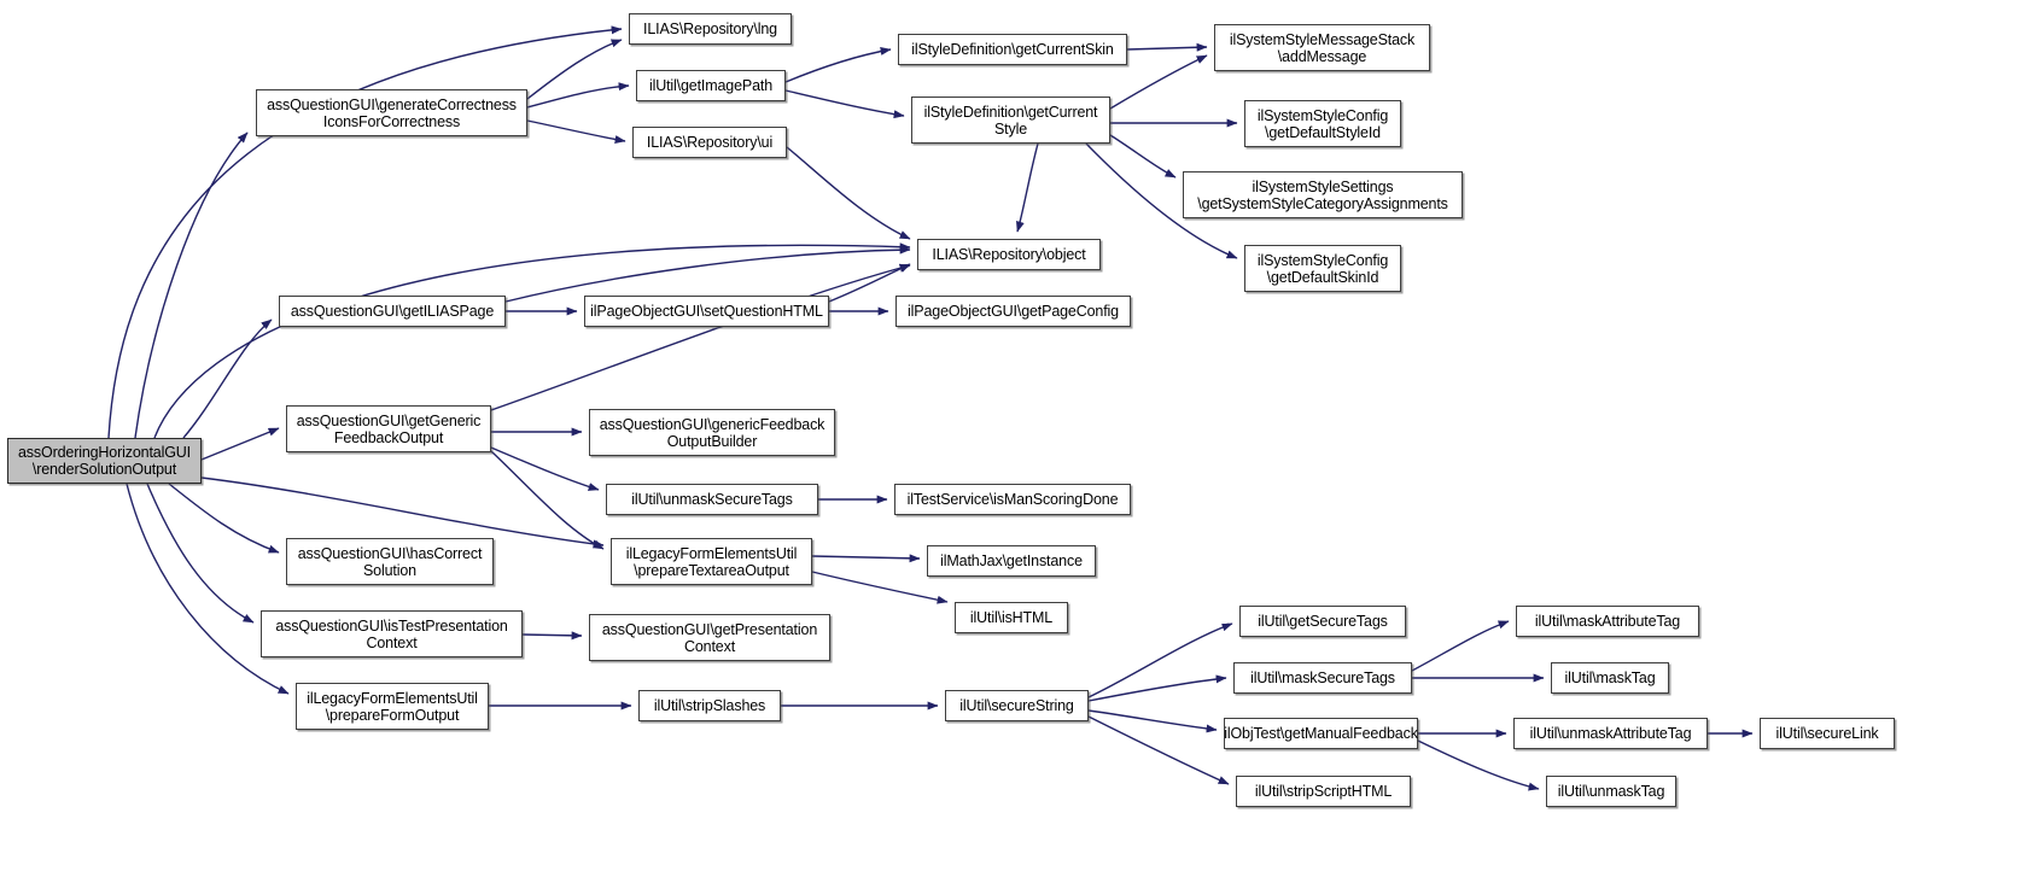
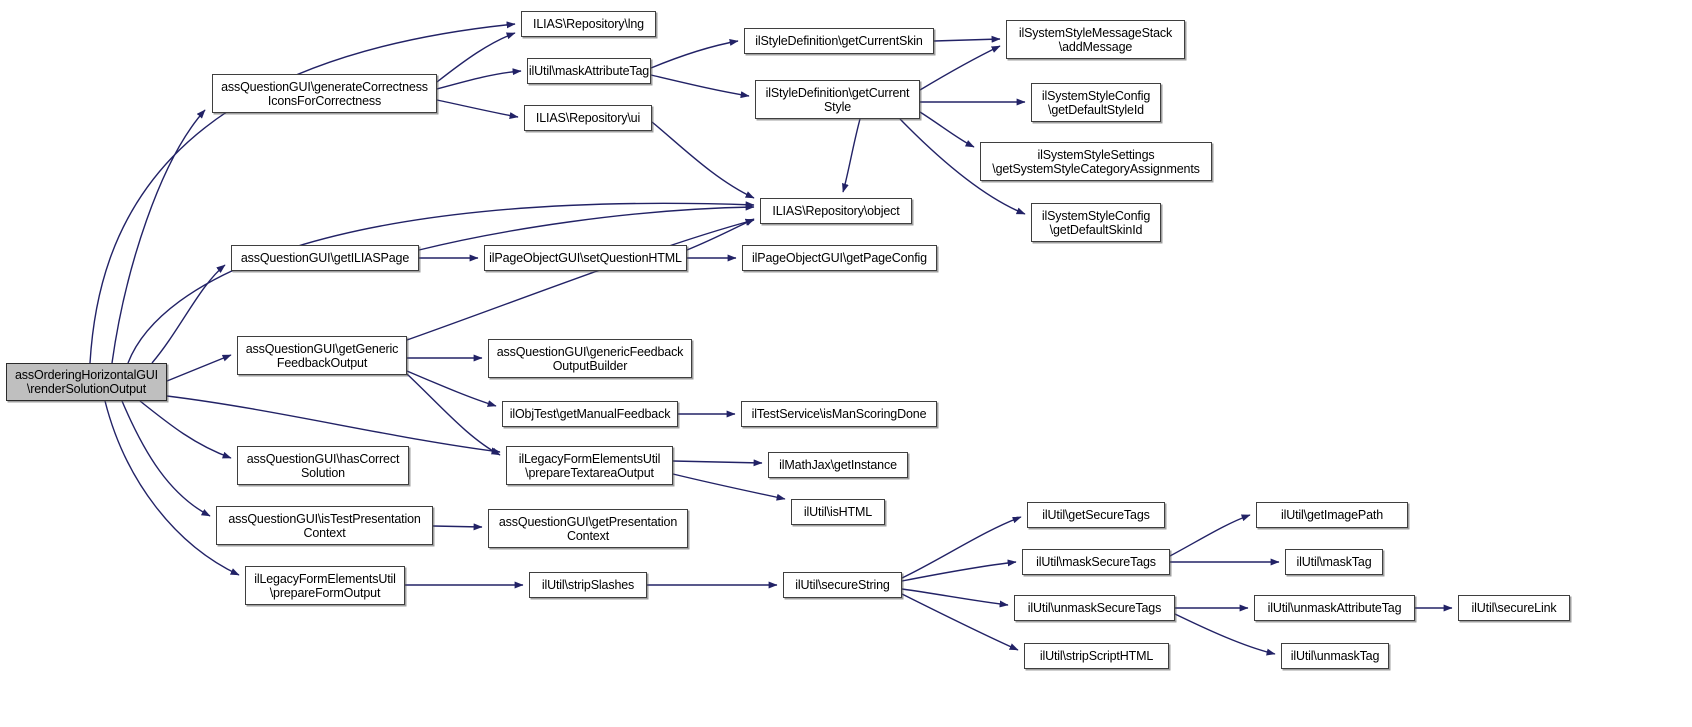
  assOrderingHorizontalGUI
  \renderSolutionOutput
  assQuestionGUI\generateCorrectness
  IconsForCorrectness
  ILIAS\Repository\lng
- ilUtil\getImagePath
+ ilUtil\maskAttributeTag
  ILIAS\Repository\ui
  ilStyleDefinition\getCurrentSkin
  ilStyleDefinition\getCurrent
  Style
  ilSystemStyleMessageStack
  \addMessage
  ilSystemStyleConfig
  \getDefaultStyleId
  ilSystemStyleSettings
  \getSystemStyleCategoryAssignments
  ilSystemStyleConfig
  \getDefaultSkinId
  ILIAS\Repository\object
  assQuestionGUI\getILIASPage
  ilPageObjectGUI\setQuestionHTML
  ilPageObjectGUI\getPageConfig
  assQuestionGUI\getGeneric
  FeedbackOutput
  assQuestionGUI\genericFeedback
  OutputBuilder
- ilUtil\unmaskSecureTags
+ ilObjTest\getManualFeedback
  ilTestService\isManScoringDone
  assQuestionGUI\hasCorrect
  Solution
  ilLegacyFormElementsUtil
  \prepareTextareaOutput
  ilMathJax\getInstance
  ilUtil\isHTML
  assQuestionGUI\isTestPresentation
  Context
  assQuestionGUI\getPresentation
  Context
  ilLegacyFormElementsUtil
  \prepareFormOutput
  ilUtil\stripSlashes
  ilUtil\secureString
  ilUtil\getSecureTags
  ilUtil\maskSecureTags
- ilObjTest\getManualFeedback
+ ilUtil\unmaskSecureTags
  ilUtil\stripScriptHTML
- ilUtil\maskAttributeTag
+ ilUtil\getImagePath
  ilUtil\maskTag
  ilUtil\unmaskAttributeTag
  ilUtil\unmaskTag
  ilUtil\secureLink
